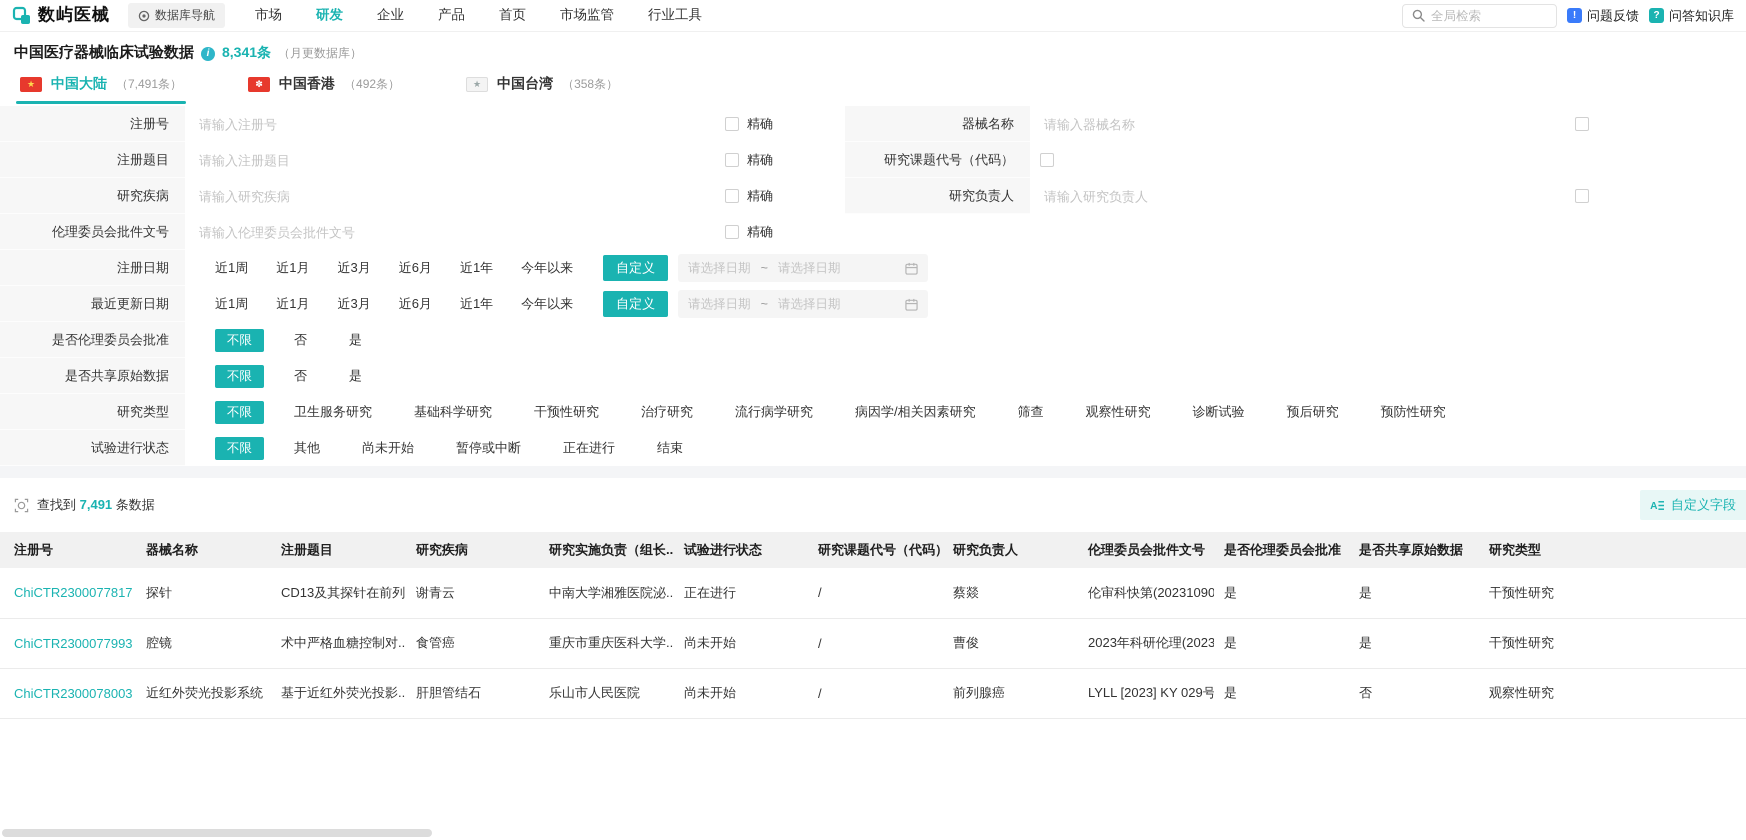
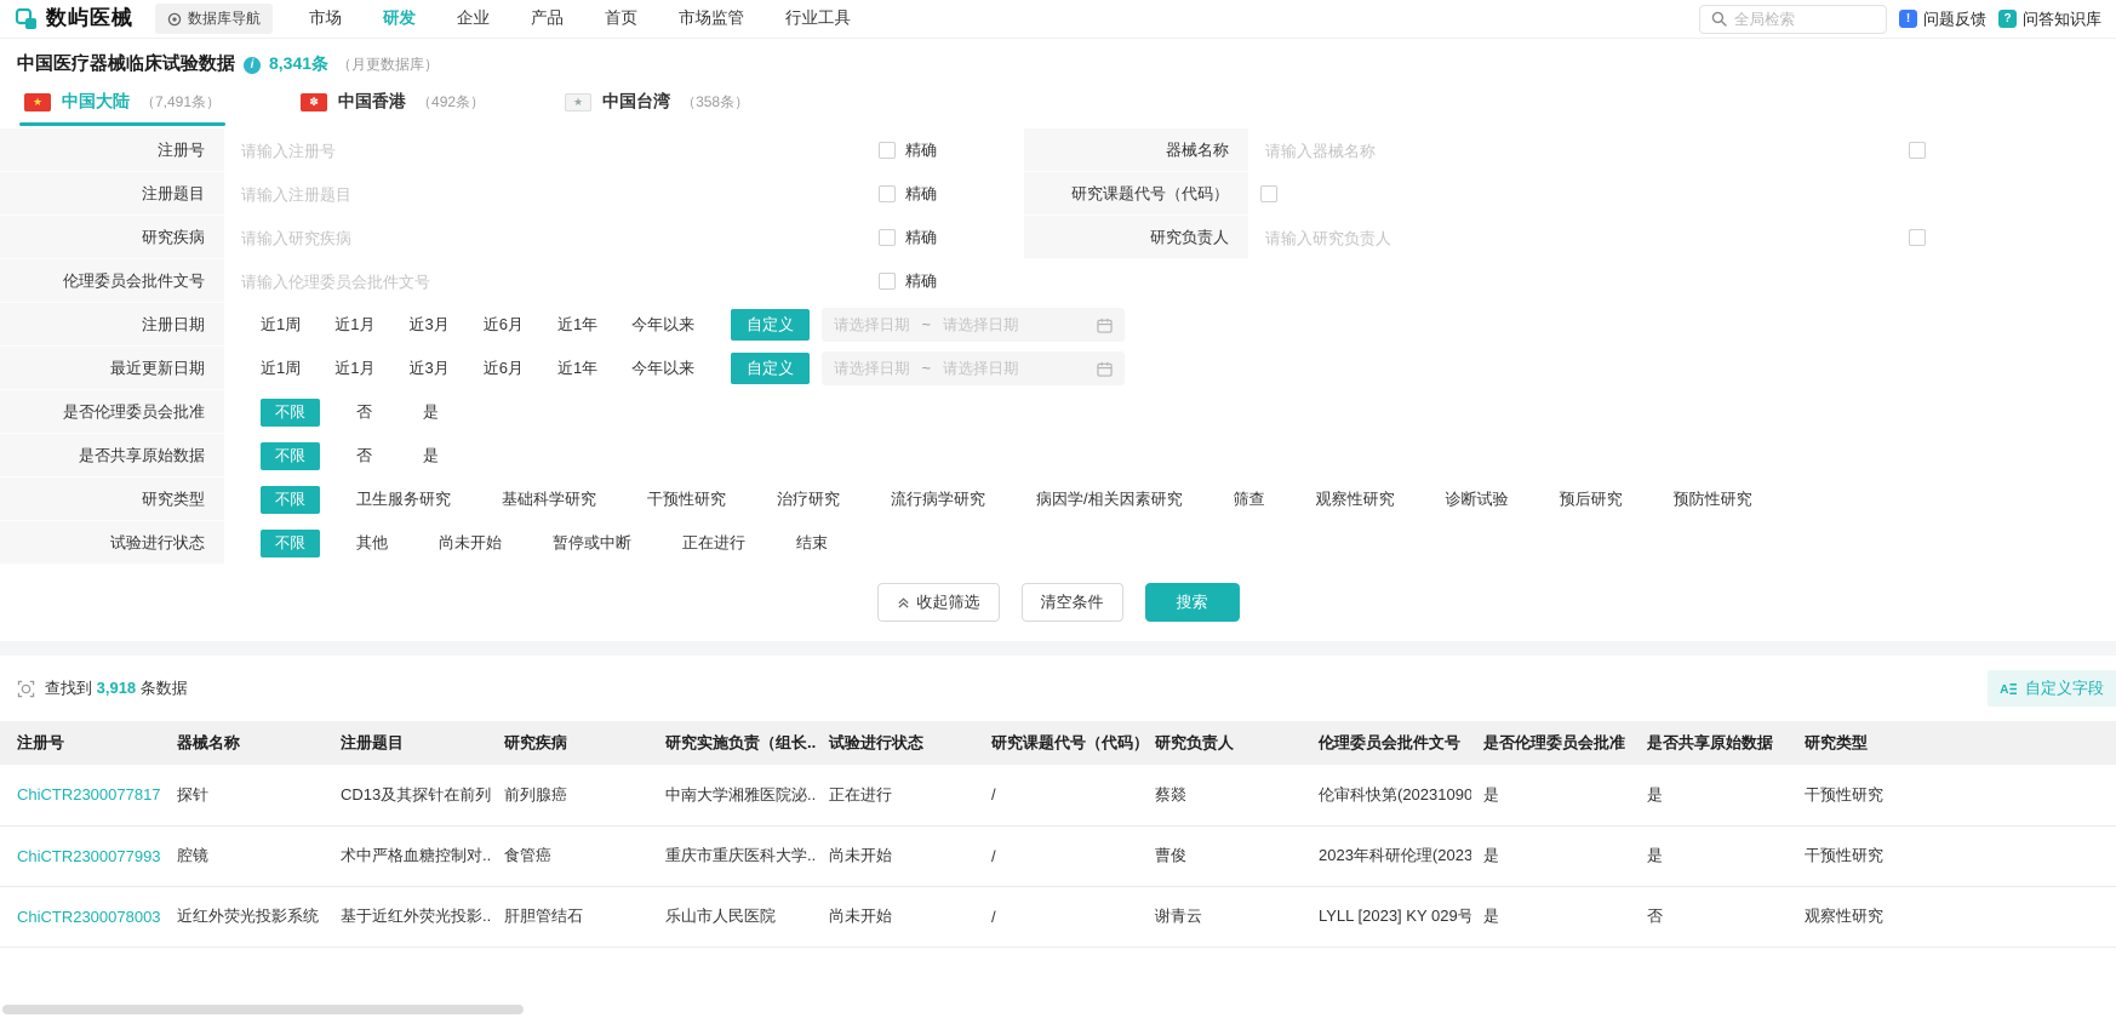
  数屿医械
  数据库导航
  市场
  研发
  企业
  产品
  首页
  市场监管
  行业工具
  全局检索
  !
  问题反馈
  ?
  问答知识库
  中国医疗器械临床试验数据
  i
  8,341条
  （月更数据库）
  ★
  中国大陆
  （7,491条）
  ✽
  中国香港
  （492条）
  ★
  中国台湾
  （358条）
  注册号
  请输入注册号
  精确
  器械名称
  请输入器械名称
  注册题目
  请输入注册题目
  精确
  研究课题代号（代码）
  研究疾病
  请输入研究疾病
  精确
  研究负责人
  请输入研究负责人
  伦理委员会批件文号
  请输入伦理委员会批件文号
  精确
  注册日期
  近1周
  近1月
  近3月
  近6月
  近1年
  今年以来
  自定义
  请选择日期
  ~
  请选择日期
  最近更新日期
  近1周
  近1月
  近3月
  近6月
  近1年
  今年以来
  自定义
  请选择日期
  ~
  请选择日期
  是否伦理委员会批准
  不限
  否
  是
  是否共享原始数据
  不限
  否
  是
  研究类型
  不限
  卫生服务研究
  基础科学研究
  干预性研究
  治疗研究
  流行病学研究
  病因学/相关因素研究
  筛查
  观察性研究
  诊断试验
  预后研究
  预防性研究
  试验进行状态
  不限
  其他
  尚未开始
  暂停或中断
  正在进行
  结束
+ 收起筛选
+ 清空条件
+ 搜索
- 查找到 7,491 条数据
+ 查找到 3,918 条数据
  A
  自定义字段
  注册号	器械名称	注册题目	研究疾病	研究实施负责（组长..	试验进行状态	研究课题代号（代码）	研究负责人	伦理委员会批件文号	是否伦理委员会批准	是否共享原始数据	研究类型
- ChiCTR2300077817	探针	CD13及其探针在前列	谢青云	中南大学湘雅医院泌..	正在进行	/	蔡燚	伦审科快第(20231090	是	是	干预性研究
+ ChiCTR2300077817	探针	CD13及其探针在前列	前列腺癌	中南大学湘雅医院泌..	正在进行	/	蔡燚	伦审科快第(20231090	是	是	干预性研究
  ChiCTR2300077993	腔镜	术中严格血糖控制对..	食管癌	重庆市重庆医科大学..	尚未开始	/	曹俊	2023年科研伦理(2023	是	是	干预性研究
- ChiCTR2300078003	近红外荧光投影系统	基于近红外荧光投影..	肝胆管结石	乐山市人民医院	尚未开始	/	前列腺癌	LYLL [2023] KY 029号	是	否	观察性研究
+ ChiCTR2300078003	近红外荧光投影系统	基于近红外荧光投影..	肝胆管结石	乐山市人民医院	尚未开始	/	谢青云	LYLL [2023] KY 029号	是	否	观察性研究
